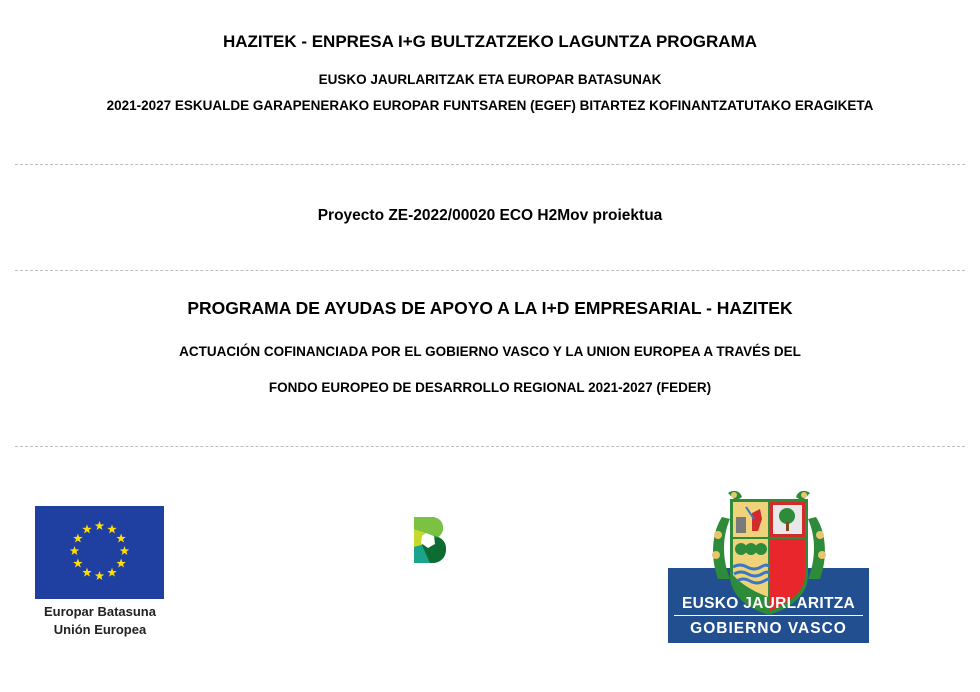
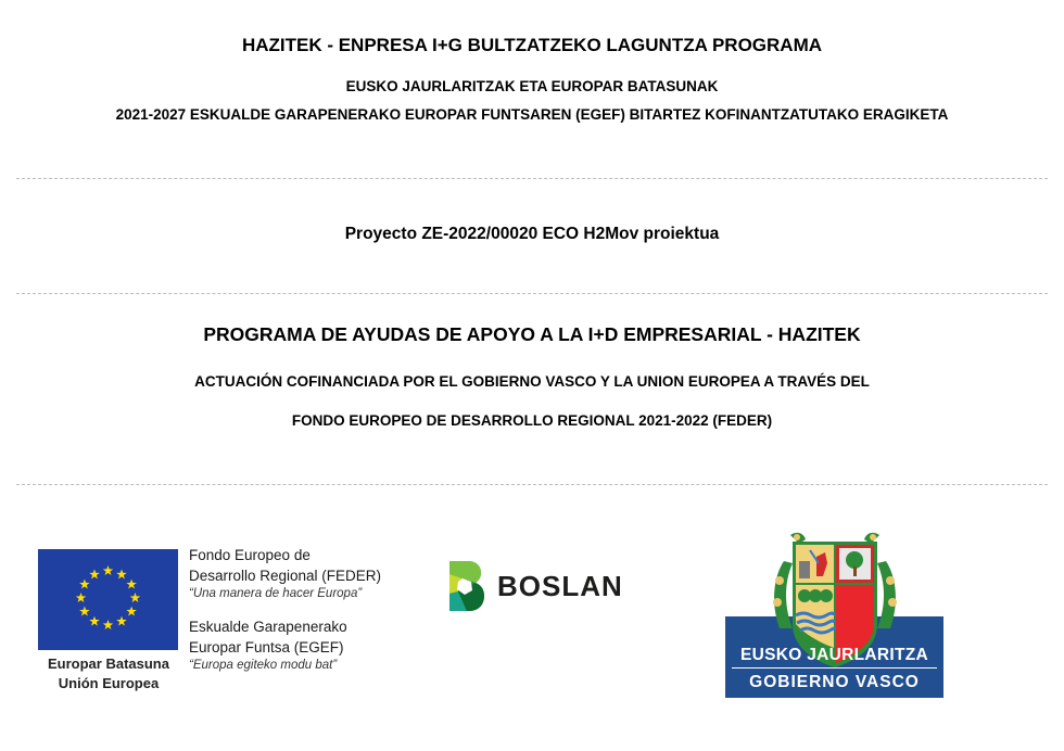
  HAZITEK - ENPRESA I+G BULTZATZEKO LAGUNTZA PROGRAMA
  EUSKO JAURLARITZAK ETA EUROPAR BATASUNAK
  2021-2027 ESKUALDE GARAPENERAKO EUROPAR FUNTSAREN (EGEF) BITARTEZ KOFINANTZATUTAKO ERAGIKETA
  Proyecto ZE-2022/00020 ECO H2Mov proiektua
  PROGRAMA DE AYUDAS DE APOYO A LA I+D EMPRESARIAL - HAZITEK
  ACTUACIÓN COFINANCIADA POR EL GOBIERNO VASCO Y LA UNION EUROPEA A TRAVÉS DEL
- FONDO EUROPEO DE DESARROLLO REGIONAL 2021-2027 (FEDER)
+ FONDO EUROPEO DE DESARROLLO REGIONAL 2021-2022 (FEDER)
  Europar Batasuna
  Unión Europea
+ Fondo Europeo de
+ Desarrollo Regional (FEDER)
+ “Una manera de hacer Europa”
+ Eskualde Garapenerako
+ Europar Funtsa (EGEF)
+ “Europa egiteko modu bat”
+ BOSLAN
  EUSKO JAURLARITZA
  GOBIERNO VASCO
